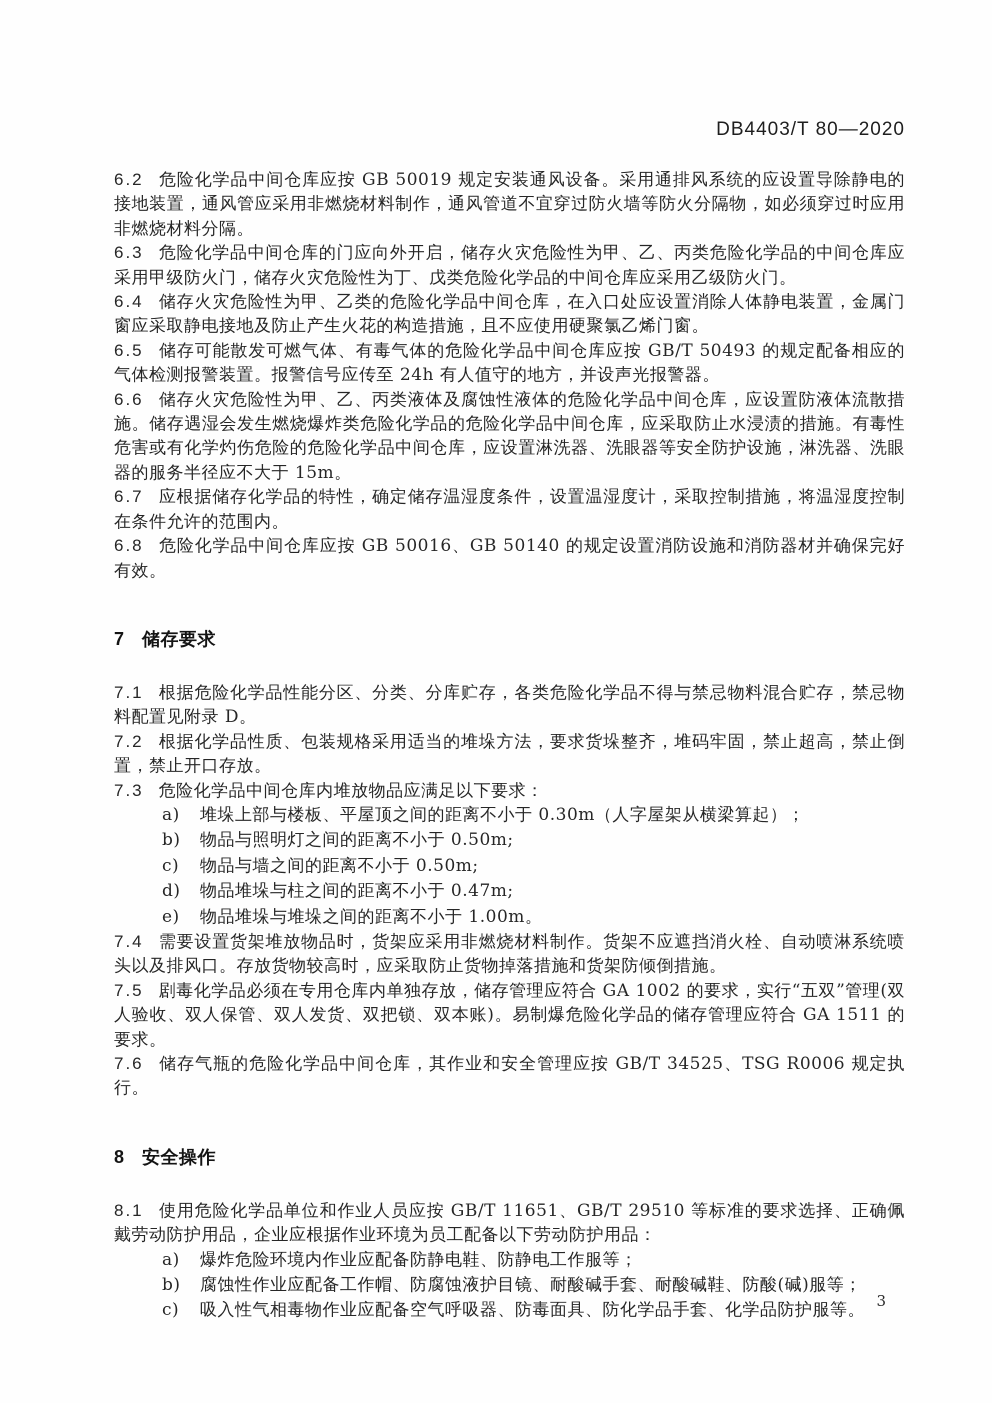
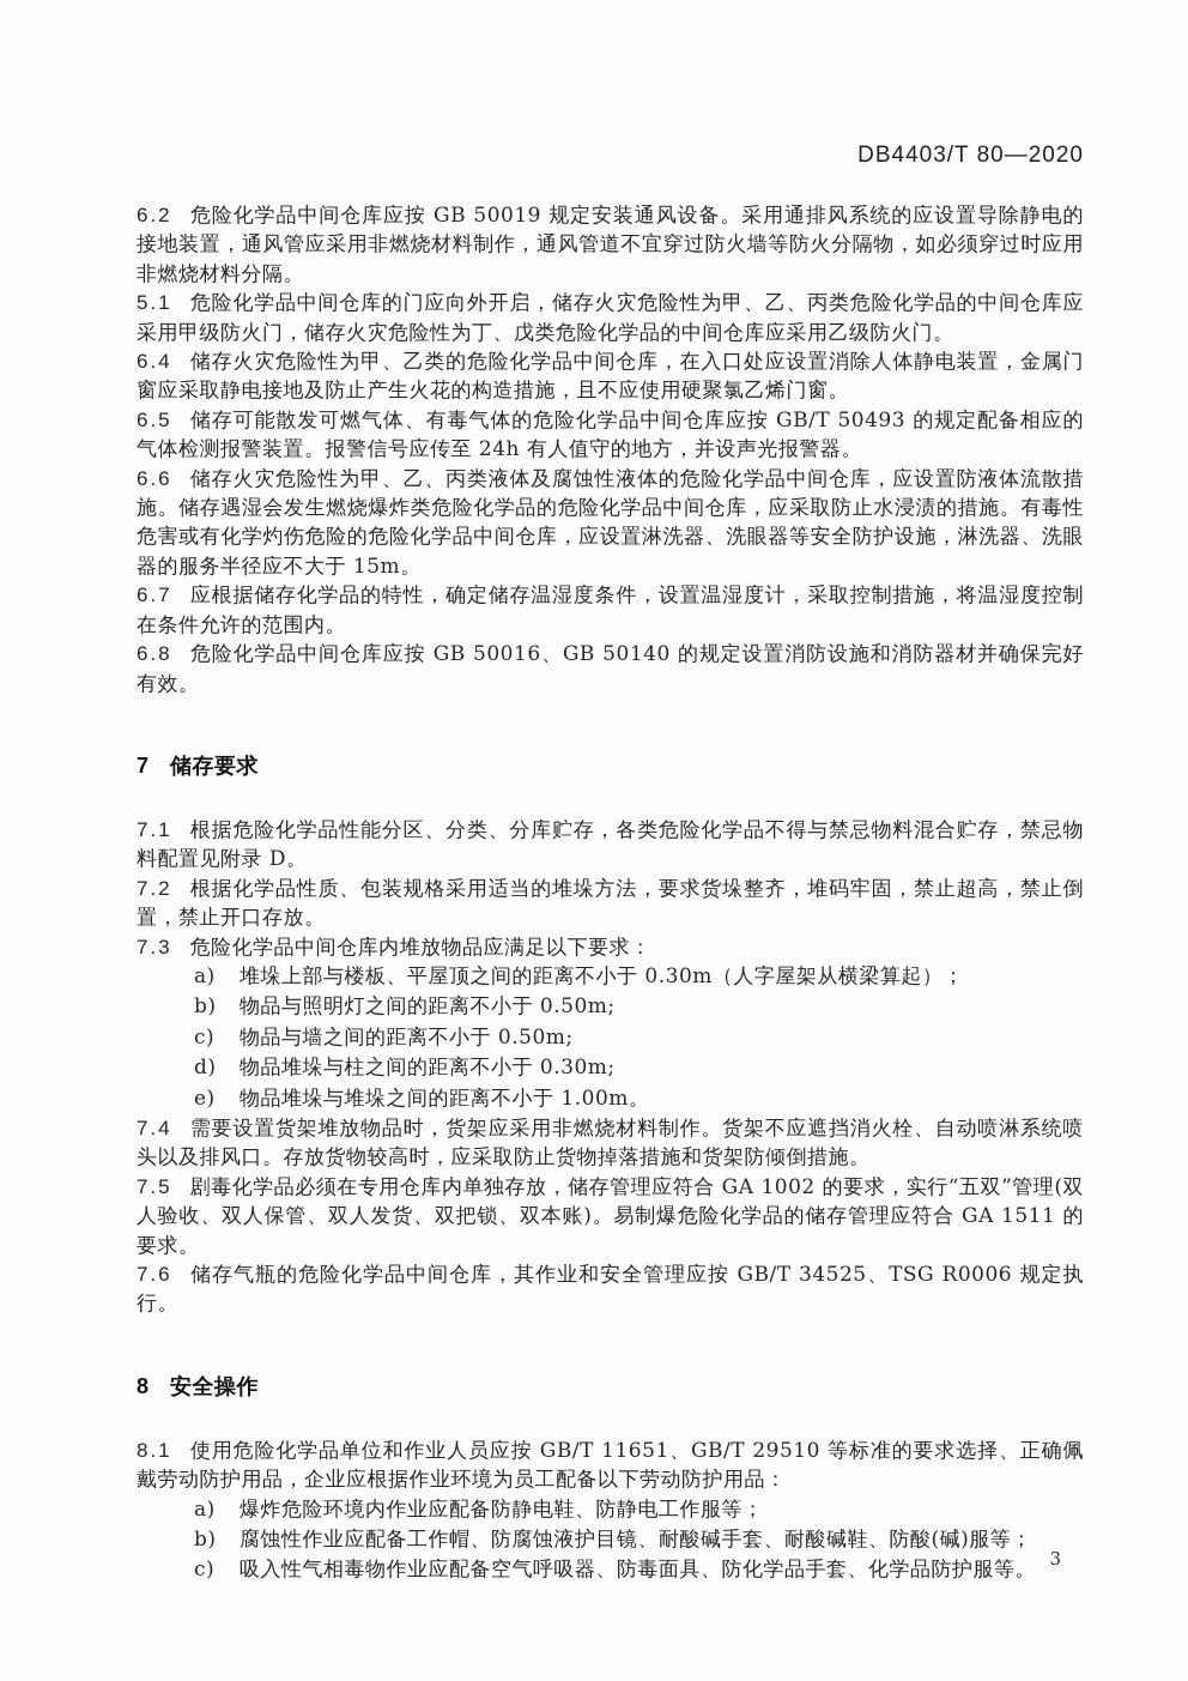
  DB4403/T 80—2020
  6.2 危险化学品中间仓库应按 GB 50019 规定安装通风设备。采用通排风系统的应设置导除静电的接地装置，通风管应采用非燃烧材料制作，通风管道不宜穿过防火墙等防火分隔物，如必须穿过时应用非燃烧材料分隔。
- 6.3 危险化学品中间仓库的门应向外开启，储存火灾危险性为甲、乙、丙类危险化学品的中间仓库应采用甲级防火门，储存火灾危险性为丁、戊类危险化学品的中间仓库应采用乙级防火门。
+ 5.1 危险化学品中间仓库的门应向外开启，储存火灾危险性为甲、乙、丙类危险化学品的中间仓库应采用甲级防火门，储存火灾危险性为丁、戊类危险化学品的中间仓库应采用乙级防火门。
  6.4 储存火灾危险性为甲、乙类的危险化学品中间仓库，在入口处应设置消除人体静电装置，金属门窗应采取静电接地及防止产生火花的构造措施，且不应使用硬聚氯乙烯门窗。
  6.5 储存可能散发可燃气体、有毒气体的危险化学品中间仓库应按 GB/T 50493 的规定配备相应的气体检测报警装置。报警信号应传至 24h 有人值守的地方，并设声光报警器。
  6.6 储存火灾危险性为甲、乙、丙类液体及腐蚀性液体的危险化学品中间仓库，应设置防液体流散措施。储存遇湿会发生燃烧爆炸类危险化学品的危险化学品中间仓库，应采取防止水浸渍的措施。有毒性危害或有化学灼伤危险的危险化学品中间仓库，应设置淋洗器、洗眼器等安全防护设施，淋洗器、洗眼器的服务半径应不大于 15m。
  6.7 应根据储存化学品的特性，确定储存温湿度条件，设置温湿度计，采取控制措施，将温湿度控制在条件允许的范围内。
  6.8 危险化学品中间仓库应按 GB 50016、GB 50140 的规定设置消防设施和消防器材并确保完好有效。
  7 储存要求
  7.1 根据危险化学品性能分区、分类、分库贮存，各类危险化学品不得与禁忌物料混合贮存，禁忌物料配置见附录 D。
  7.2 根据化学品性质、包装规格采用适当的堆垛方法，要求货垛整齐，堆码牢固，禁止超高，禁止倒置，禁止开口存放。
  7.3 危险化学品中间仓库内堆放物品应满足以下要求：
  a) 堆垛上部与楼板、平屋顶之间的距离不小于 0.30m（人字屋架从横梁算起）；
  b) 物品与照明灯之间的距离不小于 0.50m;
  c) 物品与墙之间的距离不小于 0.50m;
- d) 物品堆垛与柱之间的距离不小于 0.47m;
+ d) 物品堆垛与柱之间的距离不小于 0.30m;
  e) 物品堆垛与堆垛之间的距离不小于 1.00m。
  7.4 需要设置货架堆放物品时，货架应采用非燃烧材料制作。货架不应遮挡消火栓、自动喷淋系统喷头以及排风口。存放货物较高时，应采取防止货物掉落措施和货架防倾倒措施。
  7.5 剧毒化学品必须在专用仓库内单独存放，储存管理应符合 GA 1002 的要求，实行“五双”管理(双人验收、双人保管、双人发货、双把锁、双本账)。易制爆危险化学品的储存管理应符合 GA 1511 的要求。
  7.6 储存气瓶的危险化学品中间仓库，其作业和安全管理应按 GB/T 34525、TSG R0006 规定执行。
  8 安全操作
  8.1 使用危险化学品单位和作业人员应按 GB/T 11651、GB/T 29510 等标准的要求选择、正确佩戴劳动防护用品，企业应根据作业环境为员工配备以下劳动防护用品：
  a) 爆炸危险环境内作业应配备防静电鞋、防静电工作服等；
  b) 腐蚀性作业应配备工作帽、防腐蚀液护目镜、耐酸碱手套、耐酸碱鞋、防酸(碱)服等；
  c) 吸入性气相毒物作业应配备空气呼吸器、防毒面具、防化学品手套、化学品防护服等。
  3
